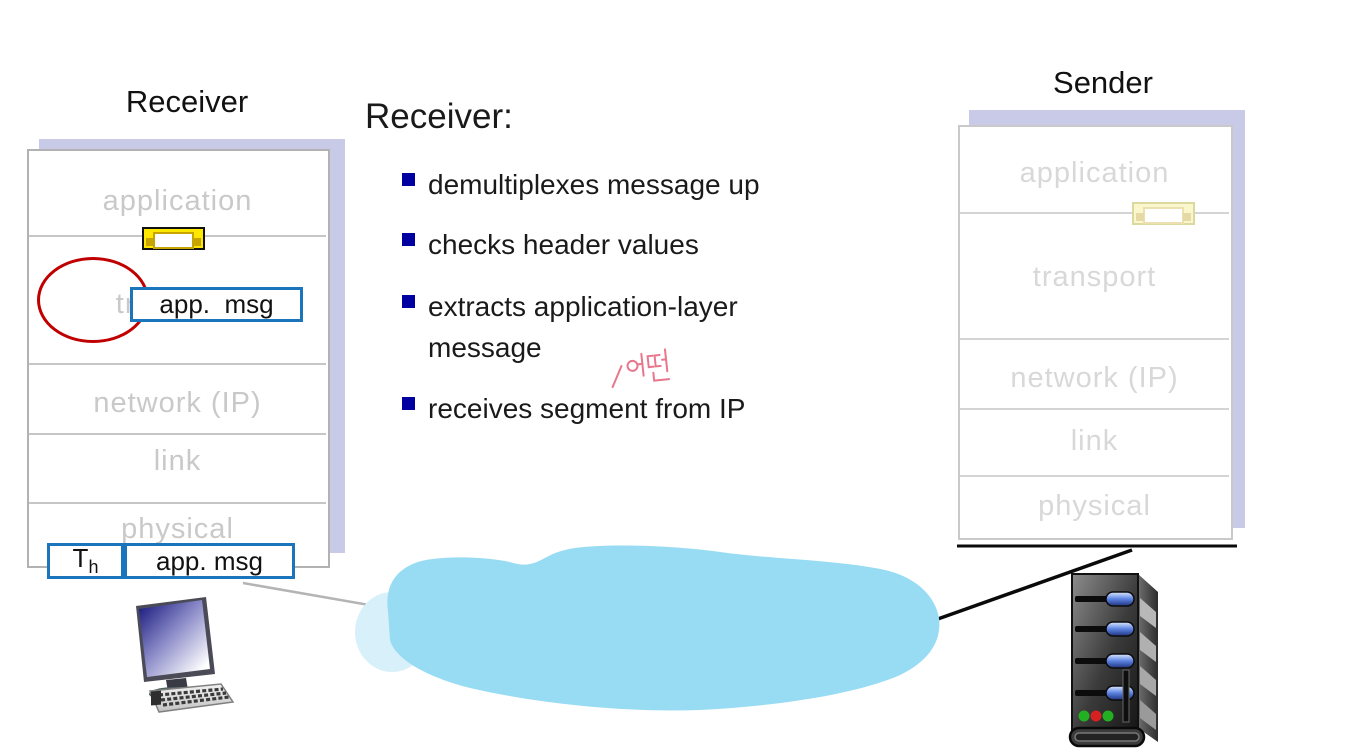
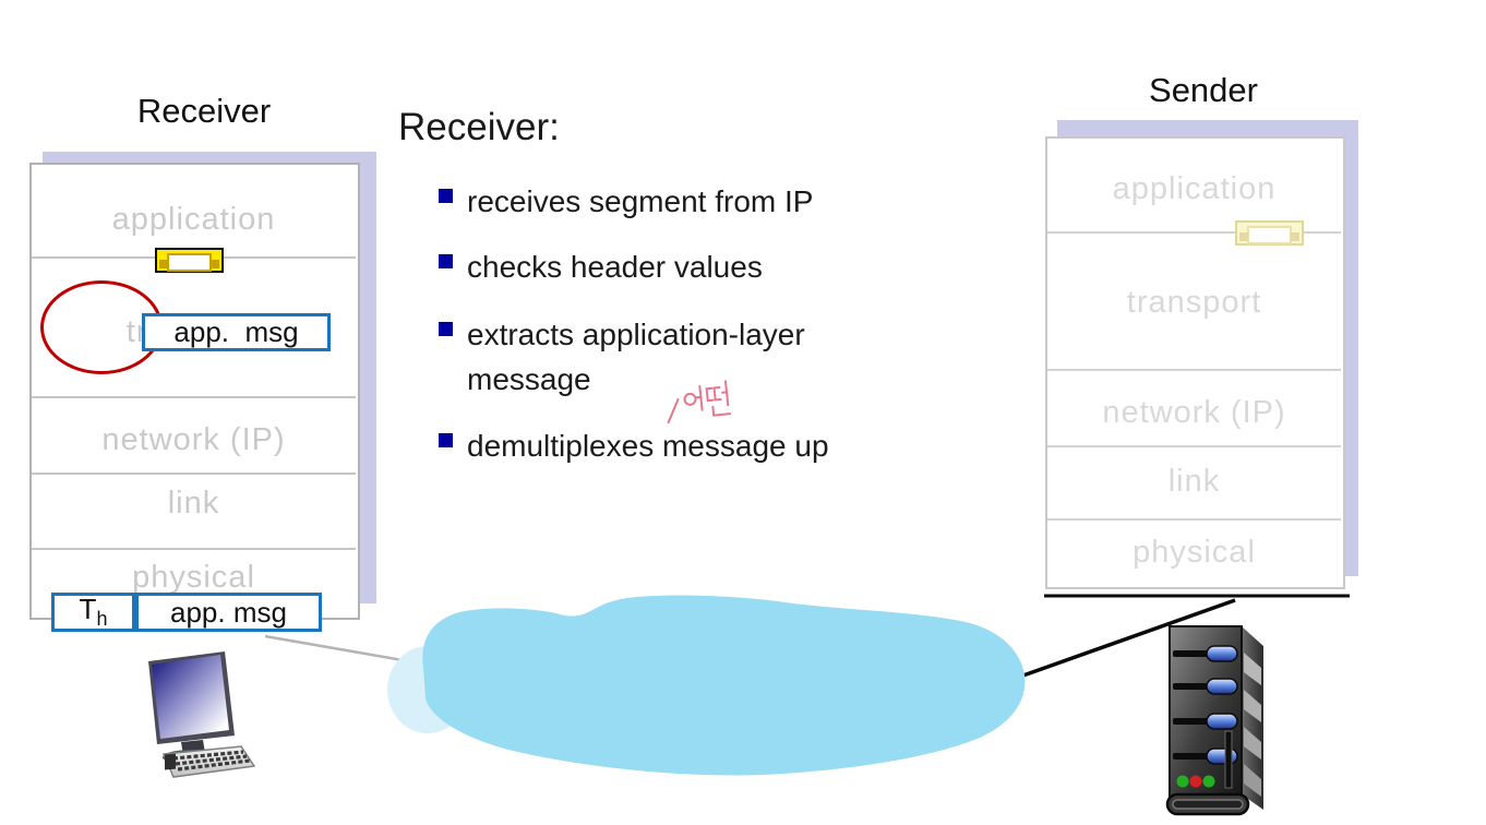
  Receiver
  application
  network (IP)
  link
  physical
  app. msg
  Th
  app. msg
  Receiver:
- demultiplexes message up
+ receives segment from IP
  checks header values
  extracts application-layer
  message
- receives segment from IP
+ demultiplexes message up
  Sender
  application
  transport
  network (IP)
  link
  physical
